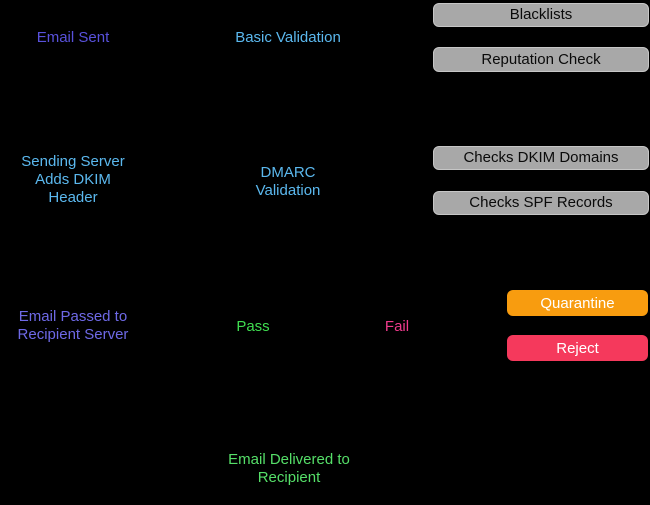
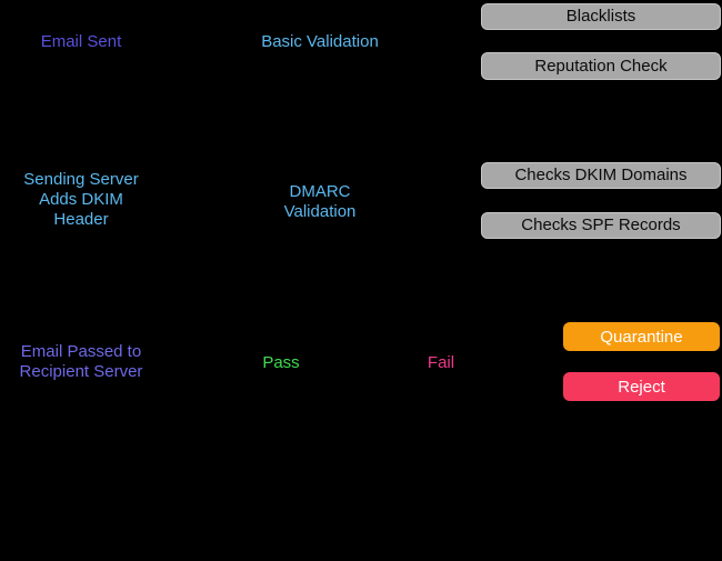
  Email Sent
  Basic Validation
  Blacklists
  Reputation Check
  Sending Server
  Adds DKIM
  Header
  DMARC
  Validation
  Checks DKIM Domains
  Checks SPF Records
  Email Passed to
  Recipient Server
  Pass
  Fail
  Quarantine
  Reject
- Email Delivered to
- Recipient
